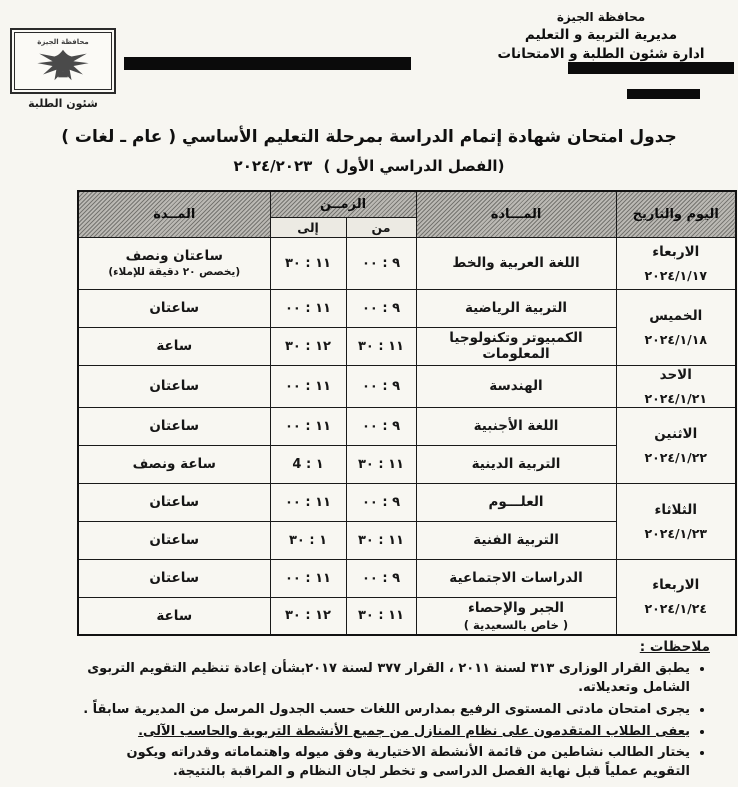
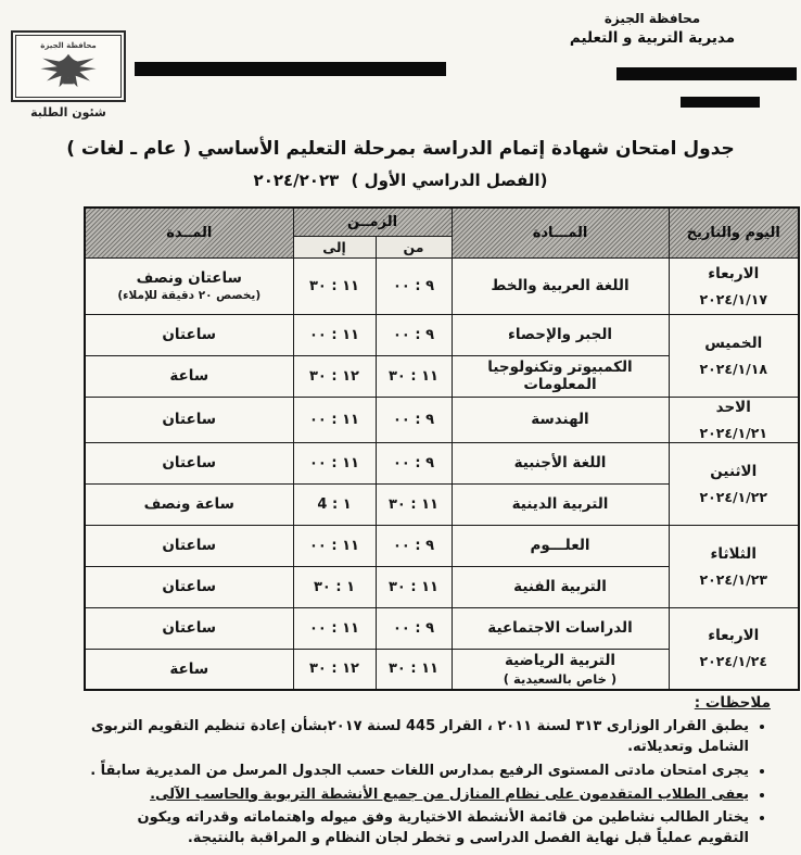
  محافظة الجيزة
  مديرية التربية و التعليم
- ادارة شئون الطلبة و الامتحانات
  محافظة الجيزة
  شئون الطلبة
  جدول امتحان شهادة إتمام الدراسة بمرحلة التعليم الأساسي ( عام ـ لغات )
  (الفصل الدراسي الأول ) ٢٠٢٤/٢٠٢٣
  اليوم والتاريخ	المـــادة	الزمــن	المــدة
  من	إلى
  الاربعاء ٢٠٢٤/١/١٧	اللغة العربية والخط	٩ : ٠٠	١١ : ٣٠	ساعتان ونصف (يخصص ٢٠ دقيقة للإملاء)
- الخميس ٢٠٢٤/١/١٨	التربية الرياضية	٩ : ٠٠	١١ : ٠٠	ساعتان
+ الخميس ٢٠٢٤/١/١٨	الجبر والإحصاء	٩ : ٠٠	١١ : ٠٠	ساعتان
  الكمبيوتر وتكنولوجيا المعلومات	١١ : ٣٠	١٢ : ٣٠	ساعة
  الاحد ٢٠٢٤/١/٢١	الهندسة	٩ : ٠٠	١١ : ٠٠	ساعتان
  الاثنين ٢٠٢٤/١/٢٢	اللغة الأجنبية	٩ : ٠٠	١١ : ٠٠	ساعتان
  التربية الدينية	١١ : ٣٠	١ : 4	ساعة ونصف
  الثلاثاء ٢٠٢٤/١/٢٣	العلـــوم	٩ : ٠٠	١١ : ٠٠	ساعتان
  التربية الفنية	١١ : ٣٠	١ : ٣٠	ساعتان
  الاربعاء ٢٠٢٤/١/٢٤	الدراسات الاجتماعية	٩ : ٠٠	١١ : ٠٠	ساعتان
- الجبر والإحصاء ( خاص بالسعيدية )	١١ : ٣٠	١٢ : ٣٠	ساعة
+ التربية الرياضية ( خاص بالسعيدية )	١١ : ٣٠	١٢ : ٣٠	ساعة
  ملاحظات :
- يطبق القرار الوزارى ٣١٣ لسنة ٢٠١١ ، القرار ٣٧٧ لسنة ٢٠١٧بشأن إعادة تنظيم التقويم التربوى الشامل وتعديلاته.
+ يطبق القرار الوزارى ٣١٣ لسنة ٢٠١١ ، القرار 445 لسنة ٢٠١٧بشأن إعادة تنظيم التقويم التربوى الشامل وتعديلاته.
  يجرى امتحان مادتى المستوى الرفيع بمدارس اللغات حسب الجدول المرسل من المديرية سابقاً .
  يعفى الطلاب المتقدمون على نظام المنازل من جميع الأنشطة التربوية والحاسب الآلى.
  يختار الطالب نشاطين من قائمة الأنشطة الاختيارية وفق ميوله واهتماماته وقدراته ويكون التقويم عملياً قبل نهاية الفصل الدراسى و تخطر لجان النظام و المراقبة بالنتيجة.
